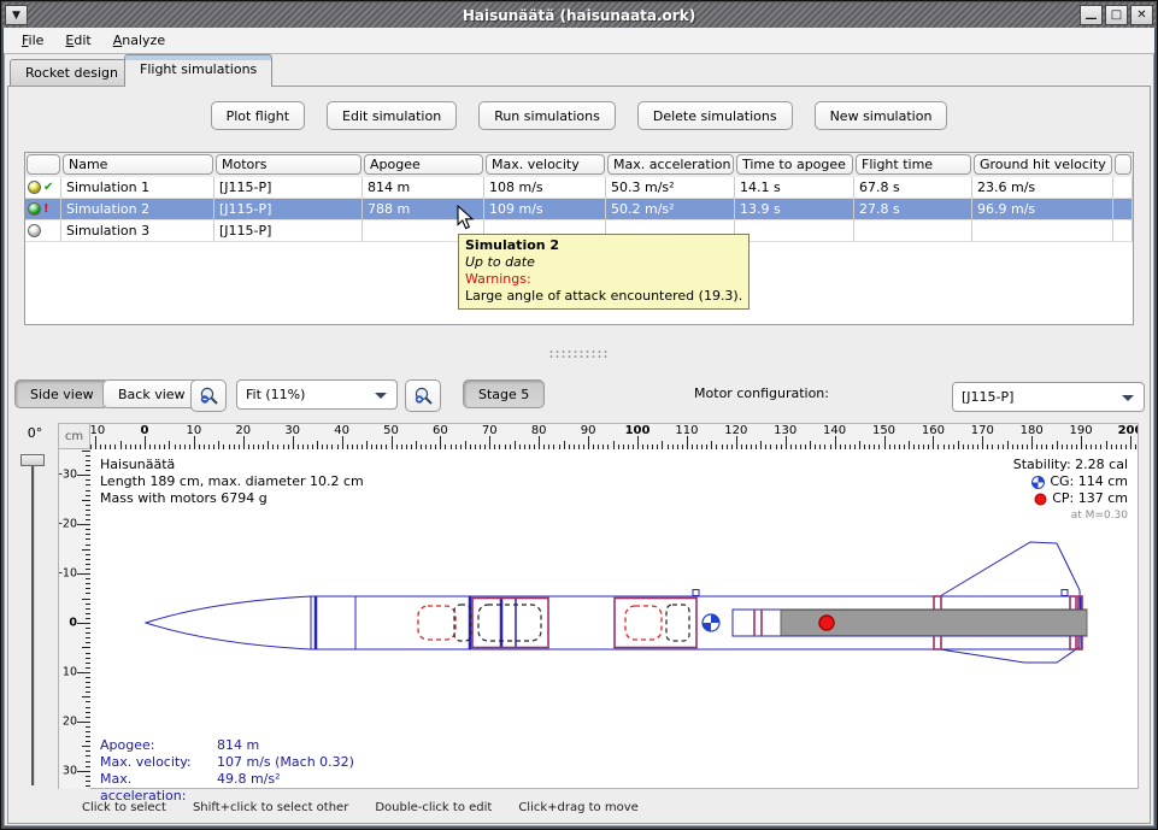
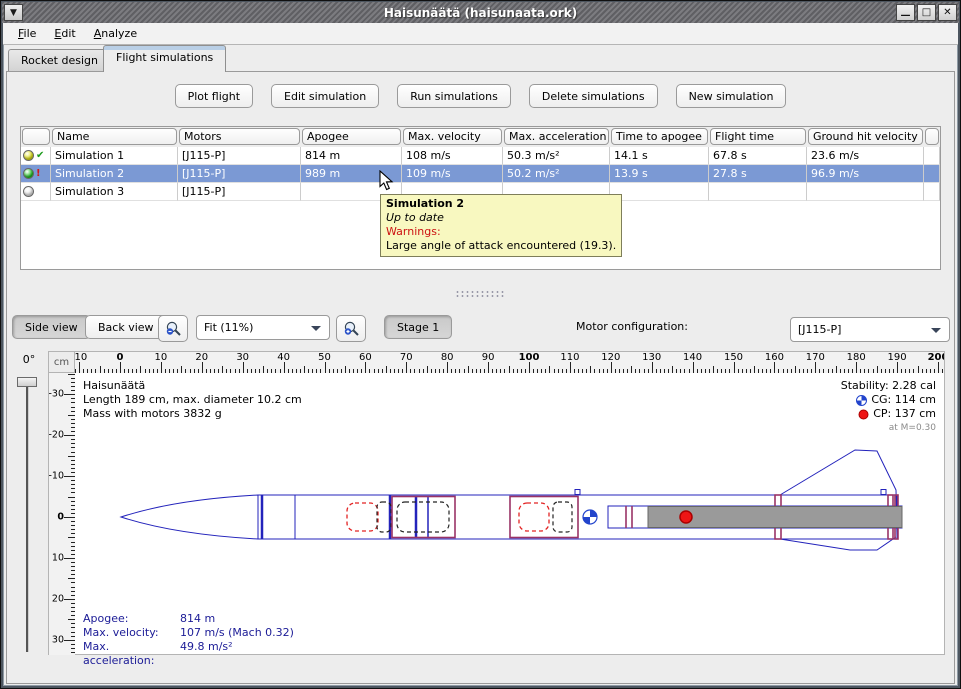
  ▼
  Haisunäätä (haisunaata.ork)
  —
  □
  ✕
  File
  Edit
  Analyze
  Rocket design
  Flight simulations
  Plot flight
  Edit simulation
  Run simulations
  Delete simulations
  New simulation
  Name
  Motors
  Apogee
  Max. velocity
  Max. acceleration
  Time to apogee
  Flight time
  Ground hit velocity
  ✔
  Simulation 1
  [J115-P]
  814 m
  108 m/s
  50.3 m/s²
  14.1 s
  67.8 s
  23.6 m/s
  !
  Simulation 2
  [J115-P]
- 788 m
+ 989 m
  109 m/s
  50.2 m/s²
  13.9 s
  27.8 s
  96.9 m/s
  Simulation 3
  [J115-P]
  Side view
  Back view
  Fit (11%)
- Stage 5
+ Stage 1
  Motor configuration:
  [J115-P]
  0°
  cm
  0
  10
  20
  30
  40
  50
  60
  70
  80
  90
  100
  110
  120
  130
  140
  150
  160
  170
  180
  190
  -30
  -20
  -10
  0
  10
  20
  30
  Haisunäätä
  Length 189 cm, max. diameter 10.2 cm
- Mass with motors 6794 g
+ Mass with motors 3832 g
  Stability: 2.28 cal
  CG: 114 cm
  CP: 137 cm
  at M=0.30
  Apogee:
  814 m
  Max. velocity:
  107 m/s (Mach 0.32)
  Max. acceleration:
  49.8 m/s²
- Click to select
- Shift+click to select other
- Double-click to edit
- Click+drag to move
  Simulation 2
  Up to date
  Warnings:
  Large angle of attack encountered (19.3).
